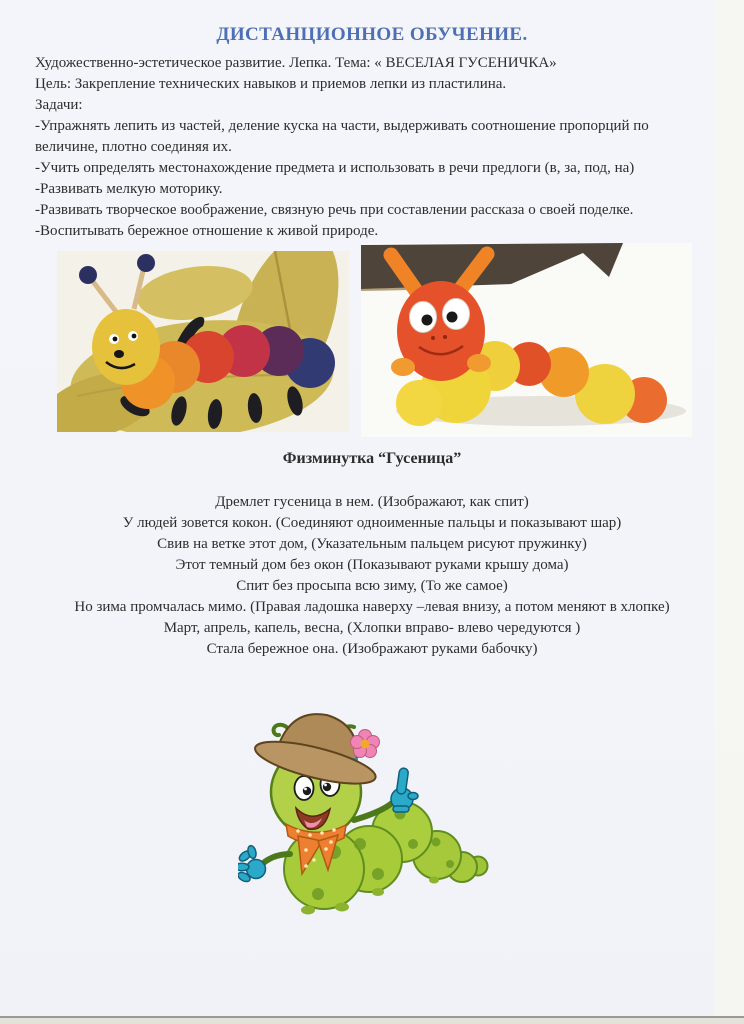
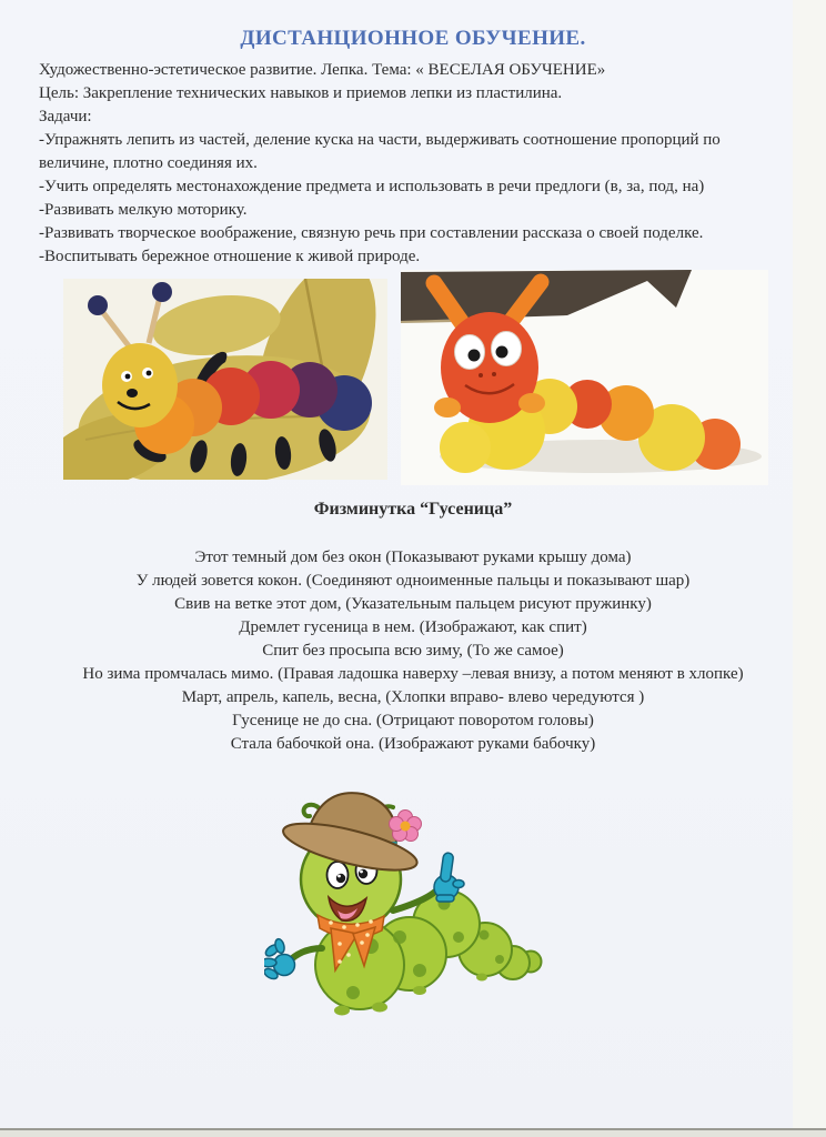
  ДИСТАНЦИОННОЕ ОБУЧЕНИЕ.
- Художественно-эстетическое развитие. Лепка. Тема: « ВЕСЕЛАЯ ГУСЕНИЧКА»
+ Художественно-эстетическое развитие. Лепка. Тема: « ВЕСЕЛАЯ ОБУЧЕНИЕ»
  Цель: Закрепление технических навыков и приемов лепки из пластилина.
  Задачи:
  -Упражнять лепить из частей, деление куска на части, выдерживать соотношение пропорций по величине, плотно соединяя их.
  -Учить определять местонахождение предмета и использовать в речи предлоги (в, за, под, на)
  -Развивать мелкую моторику.
  -Развивать творческое воображение, связную речь при составлении рассказа о своей поделке.
  -Воспитывать бережное отношение к живой природе.
  Физминутка “Гусеница”
- Дремлет гусеница в нем. (Изображают, как спит)
+ Этот темный дом без окон (Показывают руками крышу дома)
  У людей зовется кокон. (Соединяют одноименные пальцы и показывают шар)
  Свив на ветке этот дом, (Указательным пальцем рисуют пружинку)
- Этот темный дом без окон (Показывают руками крышу дома)
+ Дремлет гусеница в нем. (Изображают, как спит)
  Спит без просыпа всю зиму, (То же самое)
  Но зима промчалась мимо. (Правая ладошка наверху –левая внизу, а потом меняют в хлопке)
  Март, апрель, капель, весна, (Хлопки вправо- влево чередуются )
+ Гусенице не до сна. (Отрицают поворотом головы)
- Стала бережное она. (Изображают руками бабочку)
+ Стала бабочкой она. (Изображают руками бабочку)
